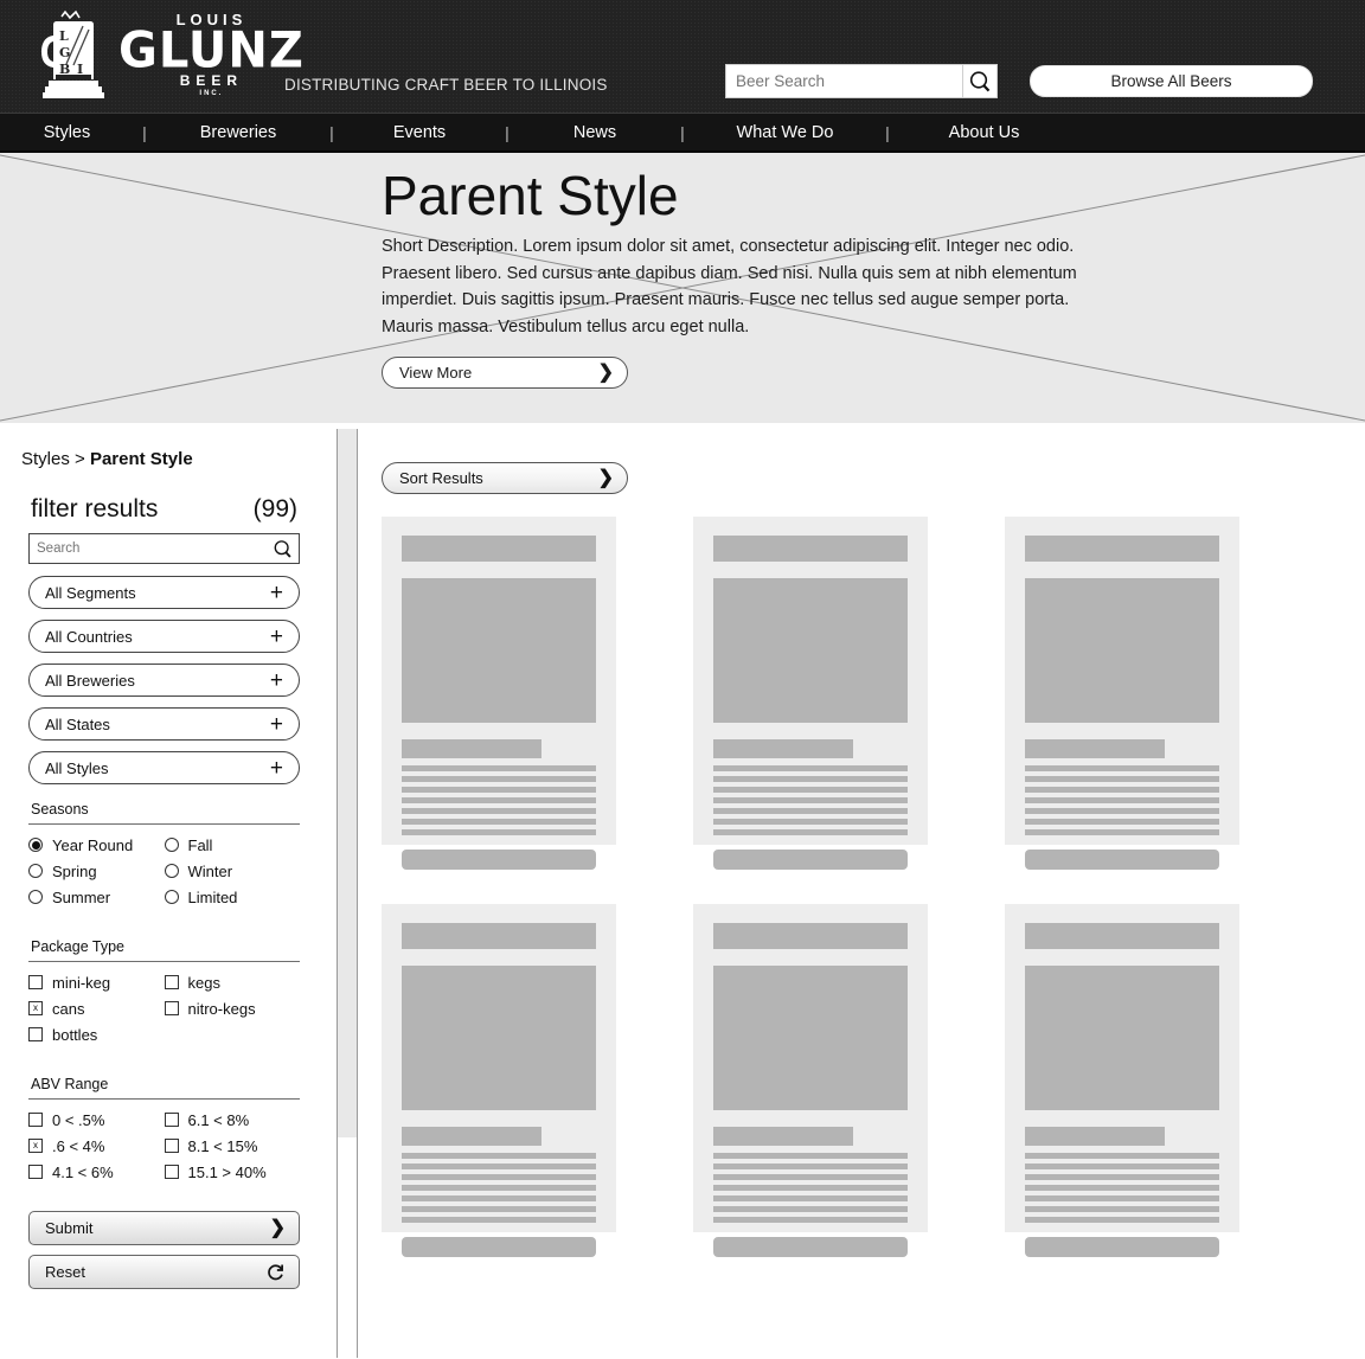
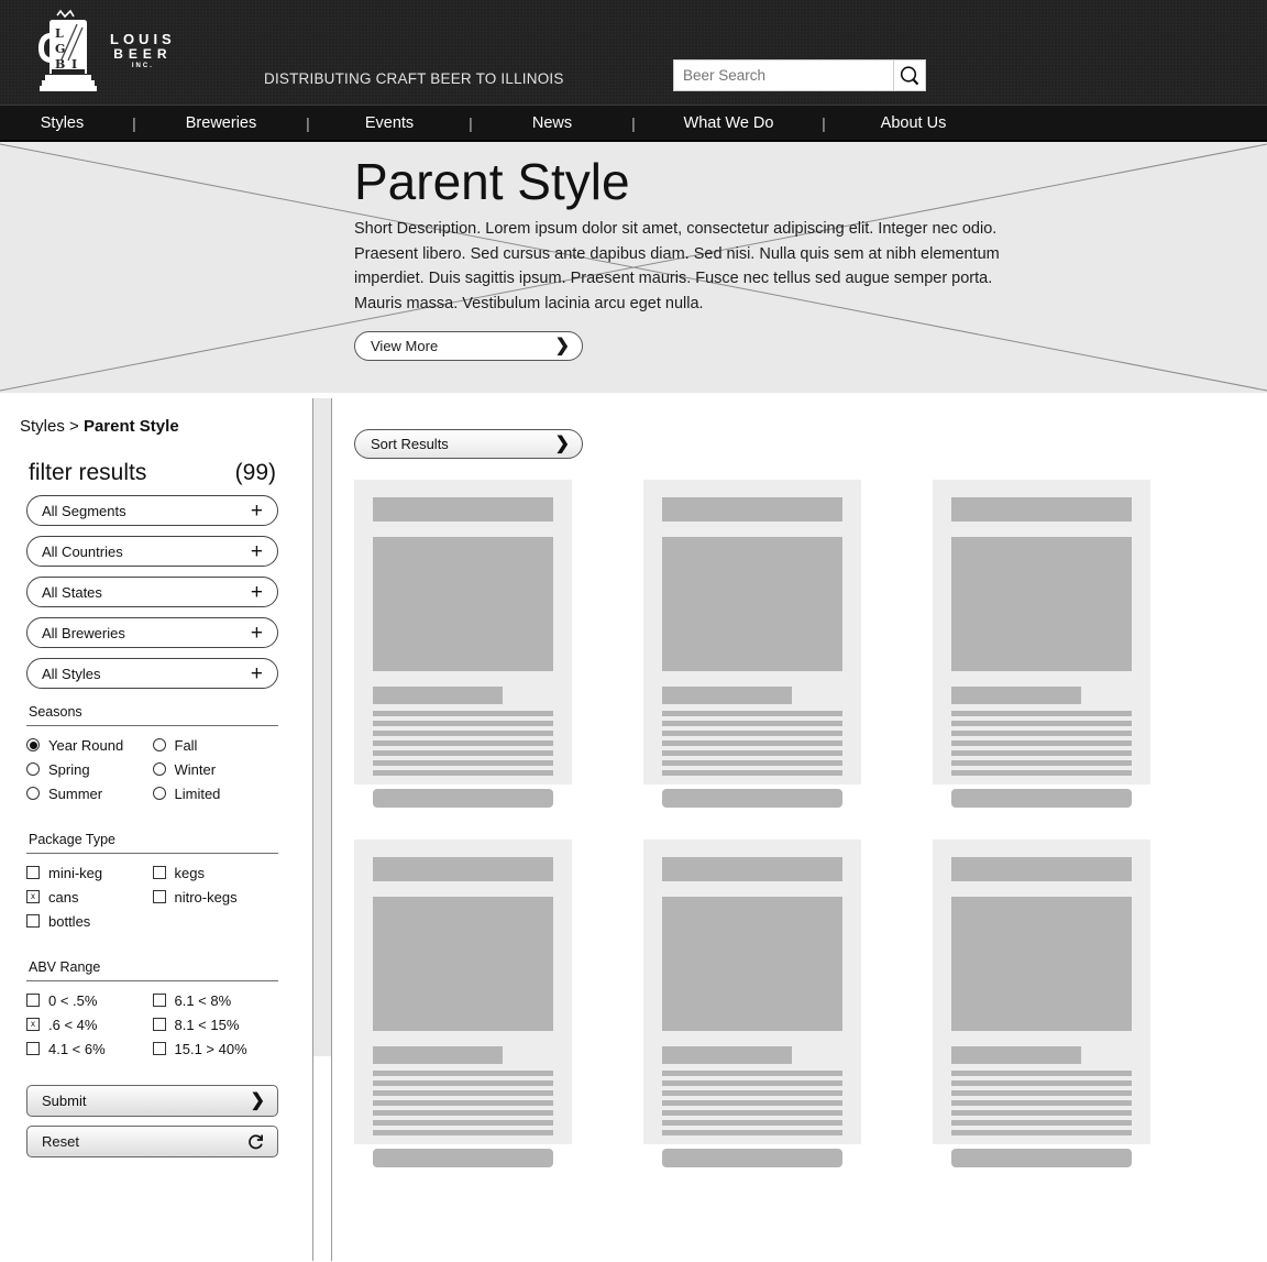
  L
  G
  B
  I
  LOUIS
- GLUNZ
  BEER
  DISTRIBUTING CRAFT BEER TO ILLINOIS
  Beer Search
- Browse All Beers
  Styles
  |
  Breweries
  |
  Events
  |
  News
  |
  What We Do
  |
  About Us
  Parent Style
- Short Description. Lorem ipsum dolor sit amet, consectetur adipiscing elit. Integer nec odio. Praesent libero. Sed cursus ante dapibus diam. Sed nisi. Nulla quis sem at nibh elementum imperdiet. Duis sagittis ipsum. Praesent mauris. Fusce nec tellus sed augue semper porta. Mauris massa. Vestibulum tellus arcu eget nulla.
+ Short Description. Lorem ipsum dolor sit amet, consectetur adipiscing elit. Integer nec odio. Praesent libero. Sed cursus ante dapibus diam. Sed nisi. Nulla quis sem at nibh elementum imperdiet. Duis sagittis ipsum. Praesent mauris. Fusce nec tellus sed augue semper porta. Mauris massa. Vestibulum lacinia arcu eget nulla.
  View More
  ❯
  Styles > Parent Style
  filter results
  (99)
- Search
  All Segments
  +
  All Countries
  +
- All Breweries
+ All States
  +
- All States
+ All Breweries
  +
  All Styles
  +
  Seasons
  Year Round
  Spring
  Summer
  Fall
  Winter
  Limited
  Package Type
  mini-keg
  x
  cans
  bottles
  kegs
  nitro-kegs
  ABV Range
  0 < .5%
  x
  .6 < 4%
  4.1 < 6%
  6.1 < 8%
  8.1 < 15%
  15.1 > 40%
  Submit
  ❯
  Reset
  Sort Results
  ❯
